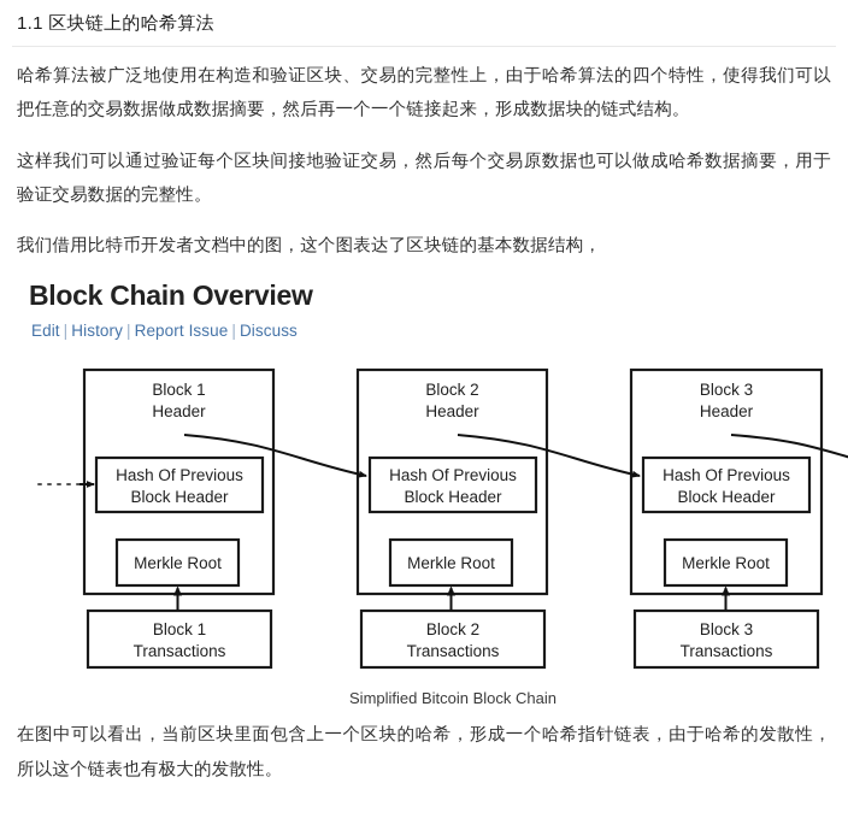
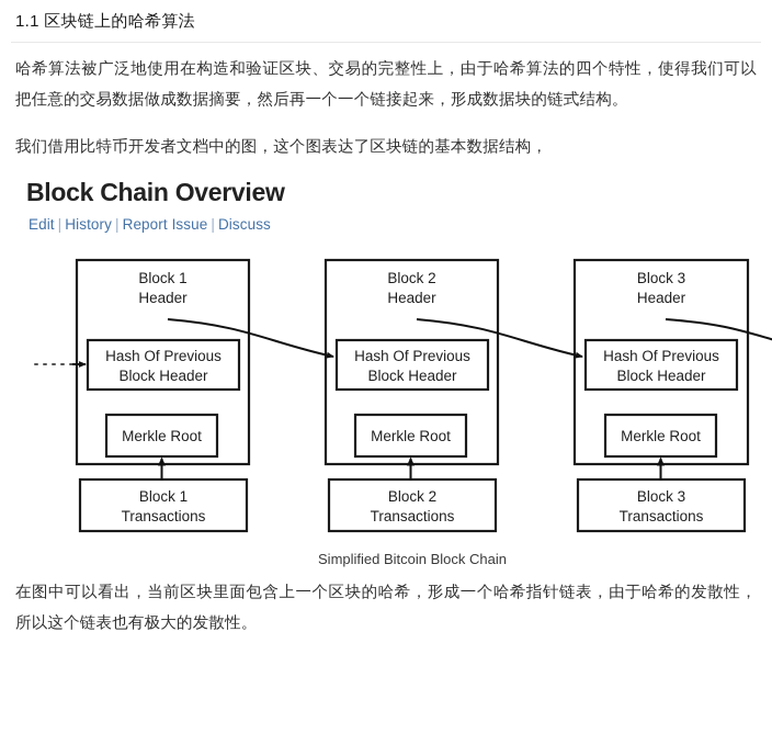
  1.1 区块链上的哈希算法
  哈希算法被广泛地使用在构造和验证区块、交易的完整性上，由于哈希算法的四个特性，使得我们可以把任意的交易数据做成数据摘要，然后再一个一个链接起来，形成数据块的链式结构。
- 这样我们可以通过验证每个区块间接地验证交易，然后每个交易原数据也可以做成哈希数据摘要，用于验证交易数据的完整性。
  我们借用比特币开发者文档中的图，这个图表达了区块链的基本数据结构，
  Block Chain Overview
  Edit | History | Report Issue | Discuss
  Block 1
  Header
  Hash Of Previous
  Block Header
  Merkle Root
  Block 1
  Transactions
  Block 2
  Header
  Hash Of Previous
  Block Header
  Merkle Root
  Block 2
  Transactions
  Block 3
  Header
  Hash Of Previous
  Block Header
  Merkle Root
  Block 3
  Transactions
  Simplified Bitcoin Block Chain
  在图中可以看出，当前区块里面包含上一个区块的哈希，形成一个哈希指针链表，由于哈希的发散性，所以这个链表也有极大的发散性。
